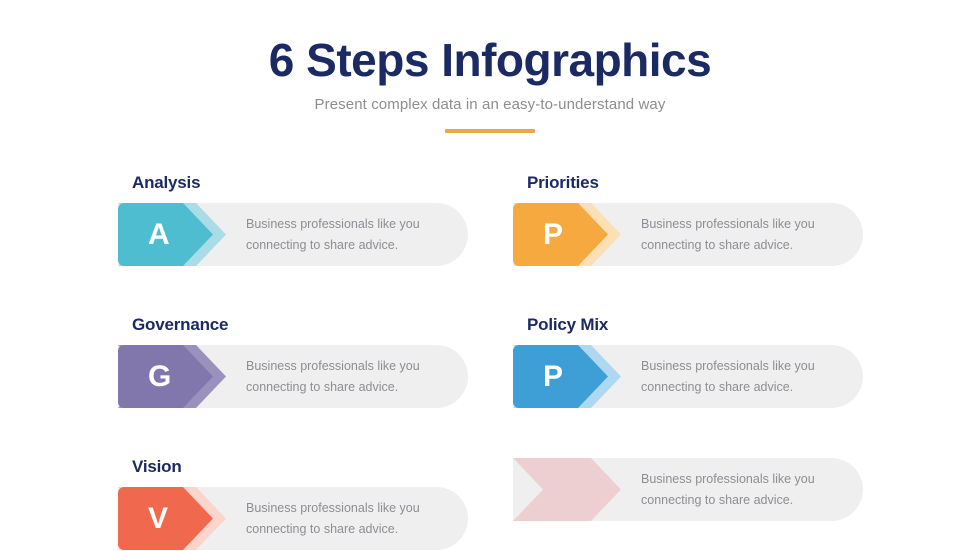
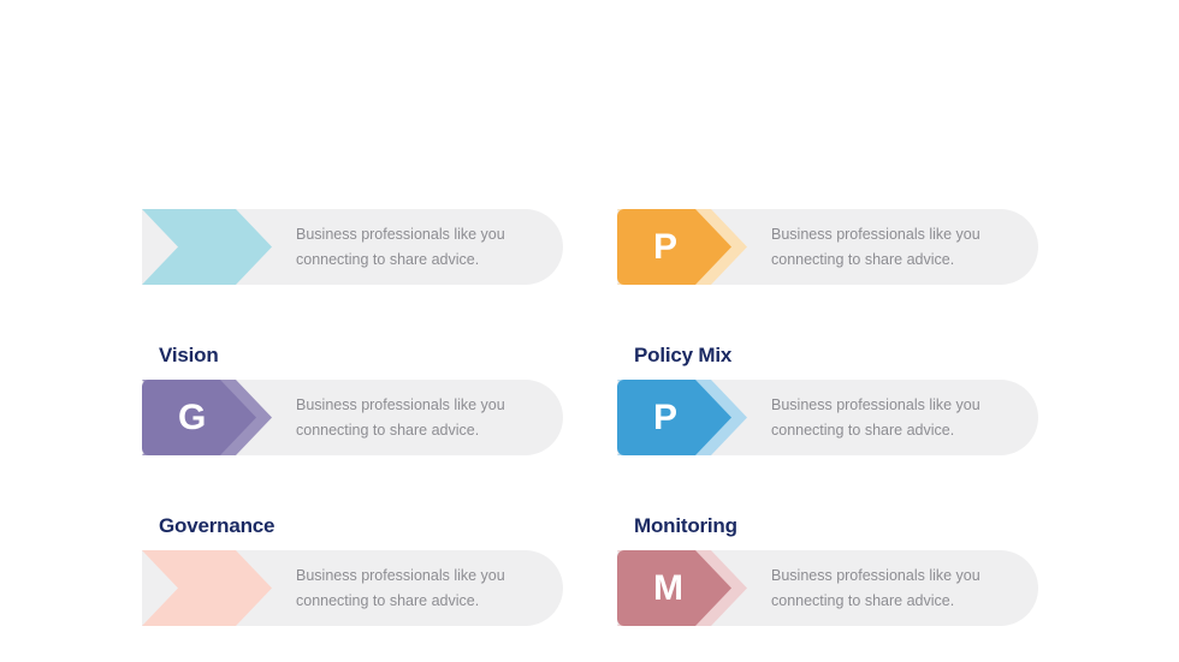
- 6 Steps Infographics
- Present complex data in an easy-to-understand way
- Analysis
- A
  Business professionals like you connecting to share advice.
- Priorities
  P
  Business professionals like you connecting to share advice.
- Governance
+ Vision
  G
  Business professionals like you connecting to share advice.
  Policy Mix
  P
  Business professionals like you connecting to share advice.
- Vision
+ Governance
- V
  Business professionals like you connecting to share advice.
+ Monitoring
+ M
  Business professionals like you connecting to share advice.
